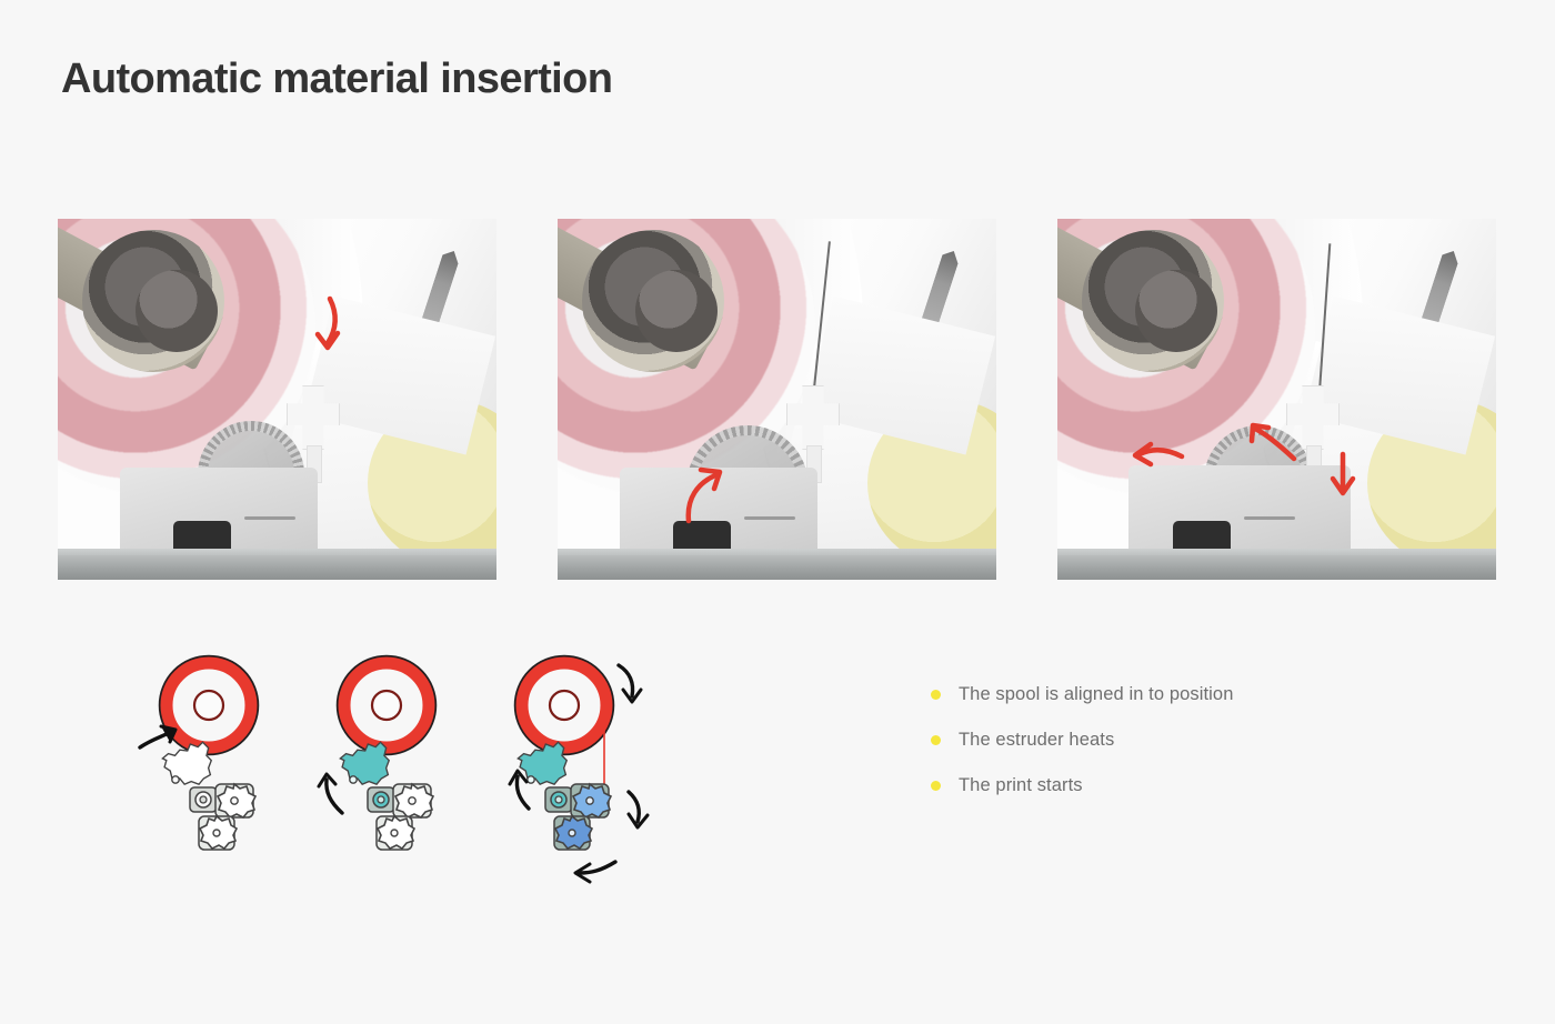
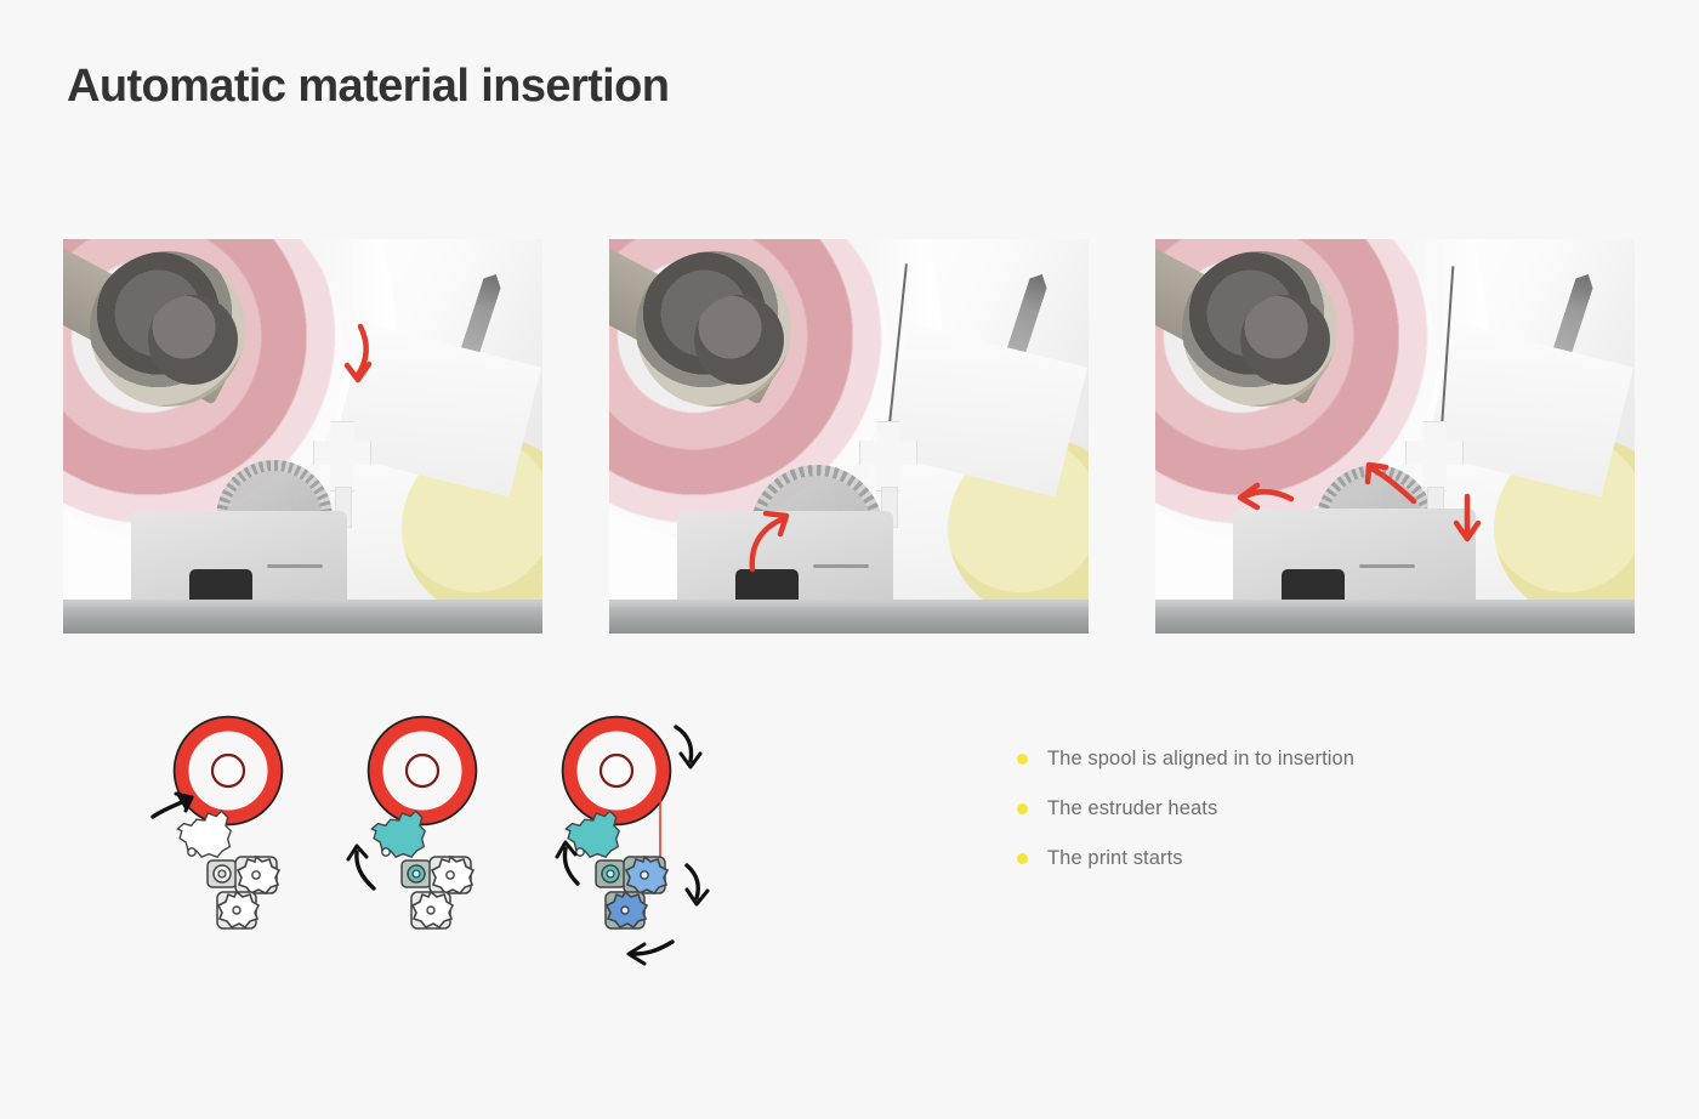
  Automatic material insertion
- The spool is aligned in to position
+ The spool is aligned in to insertion
  The estruder heats
  The print starts
